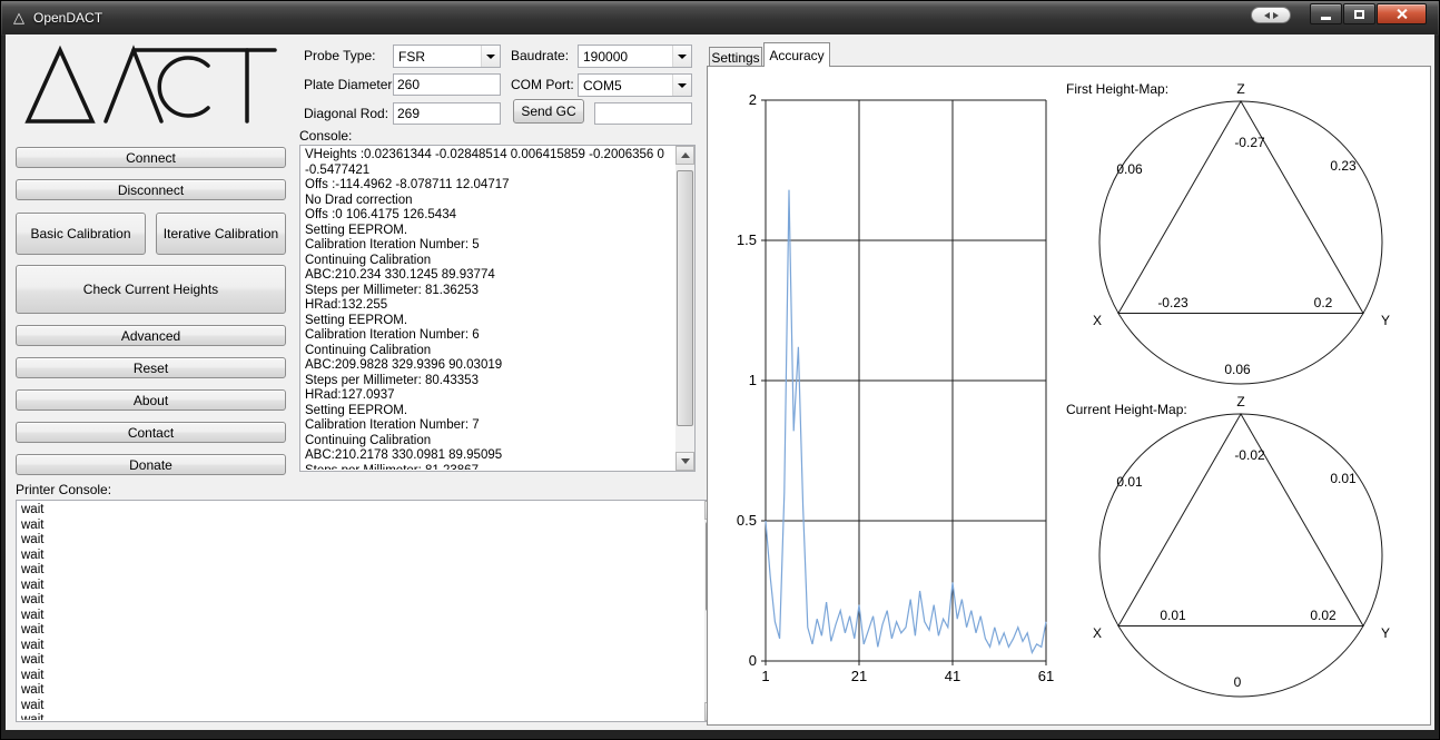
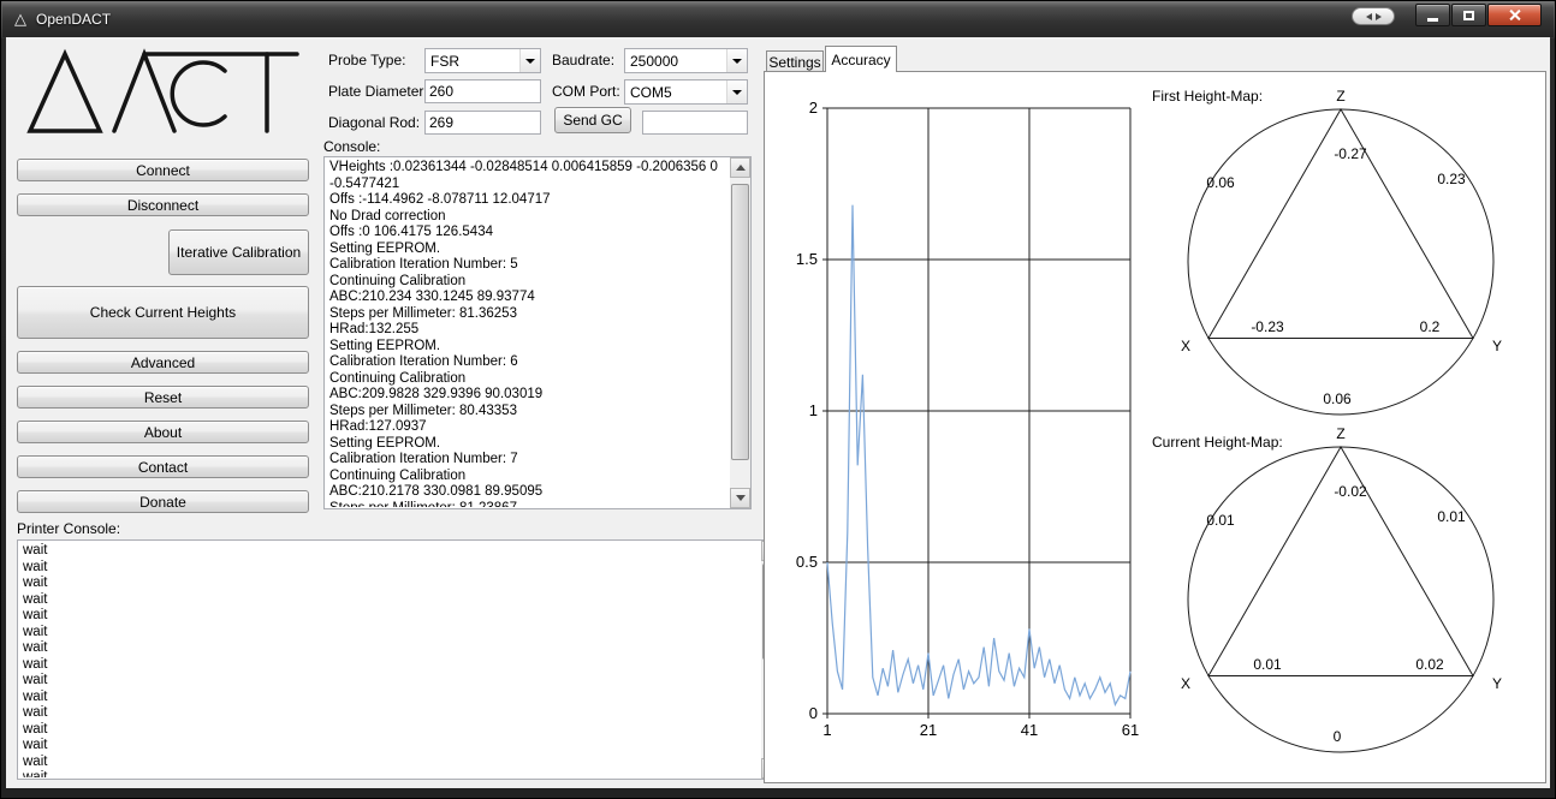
  △
  OpenDACT
  Connect
  Disconnect
- Basic Calibration
  Iterative Calibration
  Check Current Heights
  Advanced
  Reset
  About
  Contact
  Donate
  Printer Console:
  wait
  wait
  wait
  wait
  wait
  wait
  wait
  wait
  wait
  wait
  wait
  wait
  wait
  wait
  Probe Type:
  FSR
  Baudrate:
- 190000
+ 250000
  Plate Diameter
  260
  COM Port:
  COM5
  Diagonal Rod:
  269
  Send GC
  Console:
  VHeights :0.02361344 -0.02848514 0.006415859 -0.2006356 0 -0.5477421
  Offs :-114.4962 -8.078711 12.04717
  No Drad correction
  Offs :0 106.4175 126.5434
  Setting EEPROM.
  Calibration Iteration Number: 5
  Continuing Calibration
  ABC:210.234 330.1245 89.93774
  Steps per Millimeter: 81.36253
  HRad:132.255
  Setting EEPROM.
  Calibration Iteration Number: 6
  Continuing Calibration
  ABC:209.9828 329.9396 90.03019
  Steps per Millimeter: 80.43353
  HRad:127.0937
  Setting EEPROM.
  Calibration Iteration Number: 7
  Continuing Calibration
  ABC:210.2178 330.0981 89.95095
  Settings
  Accuracy
  0
  0.5
  1
  1.5
  2
  1
  21
  41
  61
  First Height-Map:
  Z
  X
  Y
  -0.27
  0.06
  0.23
  -0.23
  0.2
  0.06
  Current Height-Map:
  Z
  X
  Y
  -0.02
  0.01
  0.01
  0.01
  0.02
  0
